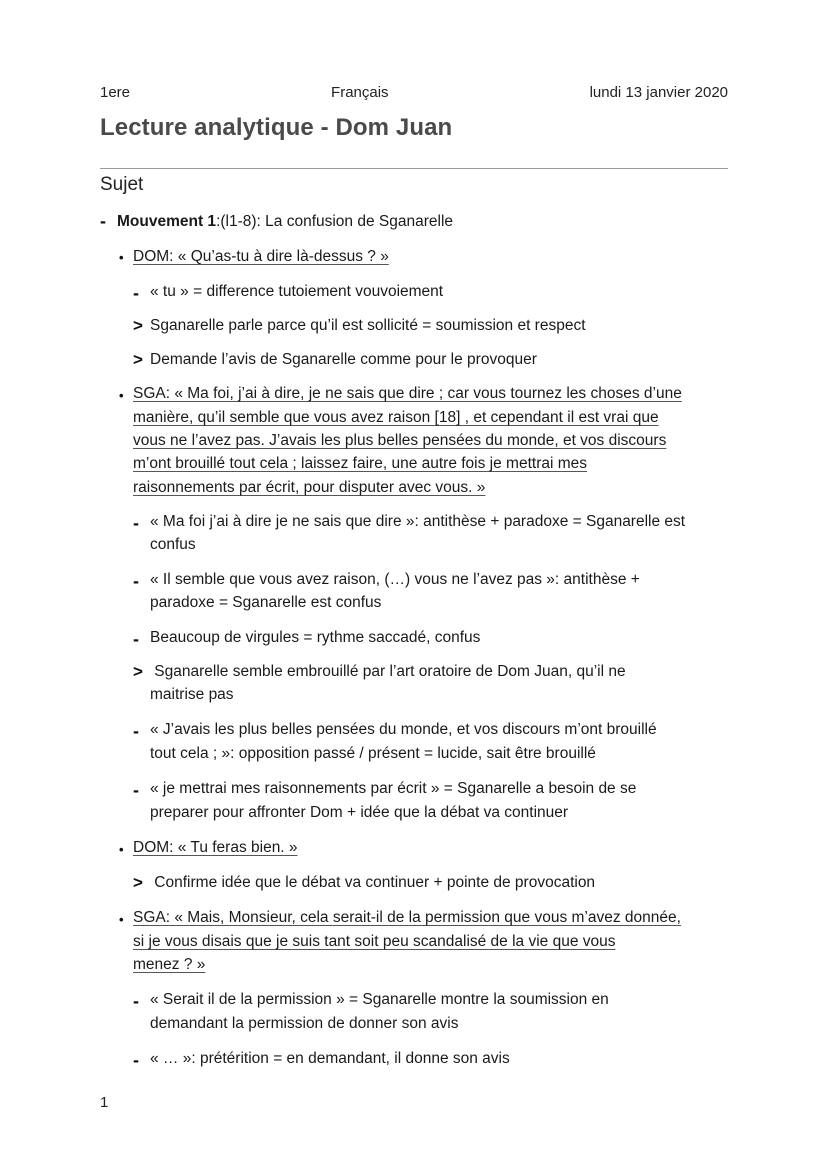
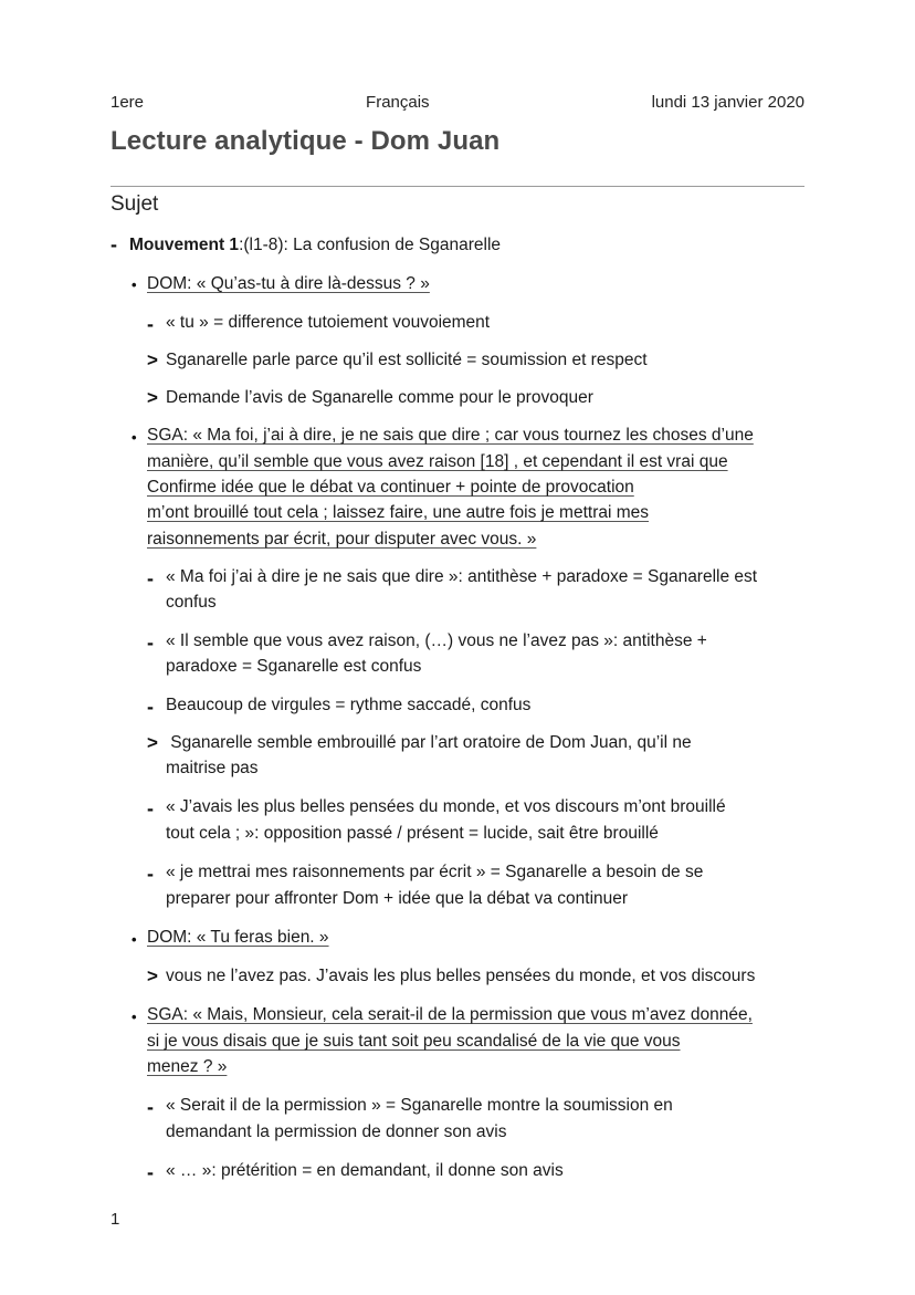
  1ere
  Français
  lundi 13 janvier 2020
  Lecture analytique - Dom Juan
  Sujet
  -
  Mouvement 1:(l1-8): La confusion de Sganarelle
  •
  DOM: « Qu’as-tu à dire là-dessus ? »
  -
  « tu » = difference tutoiement vouvoiement
  >
  Sganarelle parle parce qu’il est sollicité = soumission et respect
  >
  Demande l’avis de Sganarelle comme pour le provoquer
  •
  SGA: « Ma foi, j’ai à dire, je ne sais que dire ; car vous tournez les choses d’une
  manière, qu’il semble que vous avez raison [18] , et cependant il est vrai que
- vous ne l’avez pas. J’avais les plus belles pensées du monde, et vos discours
+ Confirme idée que le débat va continuer + pointe de provocation
  m’ont brouillé tout cela ; laissez faire, une autre fois je mettrai mes
  raisonnements par écrit, pour disputer avec vous. »
  -
  « Ma foi j’ai à dire je ne sais que dire »: antithèse + paradoxe = Sganarelle est
  confus
  -
  « Il semble que vous avez raison, (…) vous ne l’avez pas »: antithèse +
  paradoxe = Sganarelle est confus
  -
  Beaucoup de virgules = rythme saccadé, confus
  >
  Sganarelle semble embrouillé par l’art oratoire de Dom Juan, qu’il ne
  maitrise pas
  -
  « J’avais les plus belles pensées du monde, et vos discours m’ont brouillé
  tout cela ; »: opposition passé / présent = lucide, sait être brouillé
  -
  « je mettrai mes raisonnements par écrit » = Sganarelle a besoin de se
  preparer pour affronter Dom + idée que la débat va continuer
  •
  DOM: « Tu feras bien. »
  >
- Confirme idée que le débat va continuer + pointe de provocation
+ vous ne l’avez pas. J’avais les plus belles pensées du monde, et vos discours
  •
  SGA: « Mais, Monsieur, cela serait-il de la permission que vous m’avez donnée,
  si je vous disais que je suis tant soit peu scandalisé de la vie que vous
  menez ? »
  -
  « Serait il de la permission » = Sganarelle montre la soumission en
  demandant la permission de donner son avis
  -
  « … »: prétérition = en demandant, il donne son avis
  1
